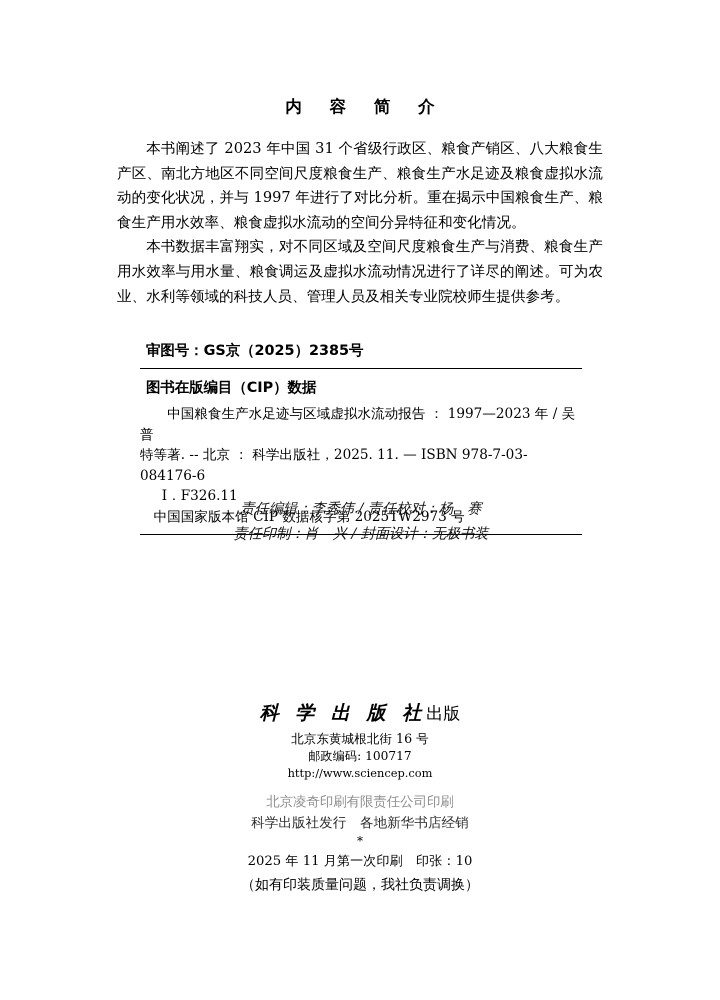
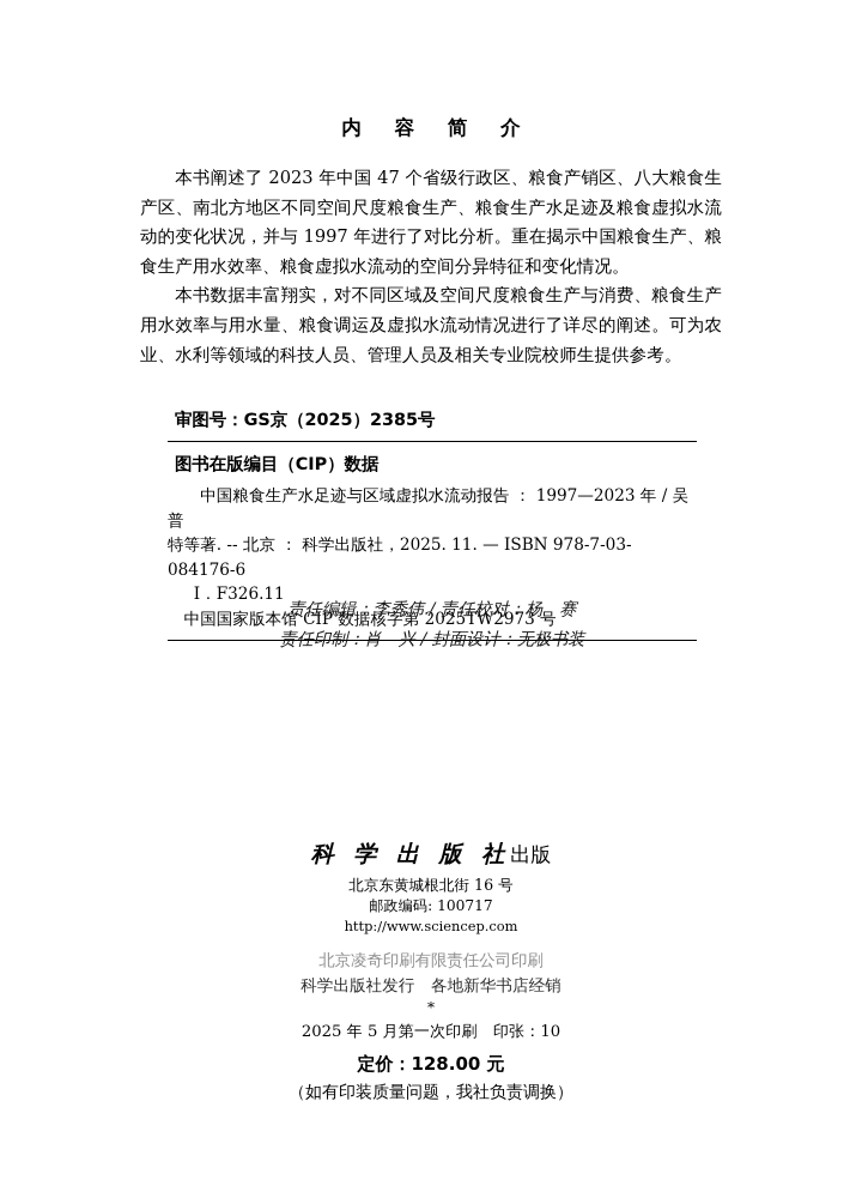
  内 容 简 介
- 本书阐述了 2023 年中国 31 个省级行政区、粮食产销区、八大粮食生产区、南北方地区不同空间尺度粮食生产、粮食生产水足迹及粮食虚拟水流动的变化状况，并与 1997 年进行了对比分析。重在揭示中国粮食生产、粮食生产用水效率、粮食虚拟水流动的空间分异特征和变化情况。
+ 本书阐述了 2023 年中国 47 个省级行政区、粮食产销区、八大粮食生产区、南北方地区不同空间尺度粮食生产、粮食生产水足迹及粮食虚拟水流动的变化状况，并与 1997 年进行了对比分析。重在揭示中国粮食生产、粮食生产用水效率、粮食虚拟水流动的空间分异特征和变化情况。
  本书数据丰富翔实，对不同区域及空间尺度粮食生产与消费、粮食生产用水效率与用水量、粮食调运及虚拟水流动情况进行了详尽的阐述。可为农业、水利等领域的科技人员、管理人员及相关专业院校师生提供参考。
  审图号：GS京（2025）2385号
  图书在版编目（CIP）数据
  中国粮食生产水足迹与区域虚拟水流动报告 ： 1997—2023 年 / 吴普
  特等著. -- 北京 ： 科学出版社，2025. 11. — ISBN 978-7-03-084176-6
  Ⅰ．F326.11
  中国国家版本馆 CIP 数据核字第 2025TW2973 号
  责任编辑：李秀伟 / 责任校对：杨 赛
  责任印制：肖 兴 / 封面设计：无极书装
  科 学 出 版 社出版
  北京东黄城根北街 16 号
  邮政编码: 100717
  http://www.sciencep.com
  北京凌奇印刷有限责任公司印刷
  科学出版社发行 各地新华书店经销
  *
- 2025 年 11 月第一次印刷 印张：10
+ 2025 年 5 月第一次印刷 印张：10
+ 定价：128.00 元
  （如有印装质量问题，我社负责调换）
